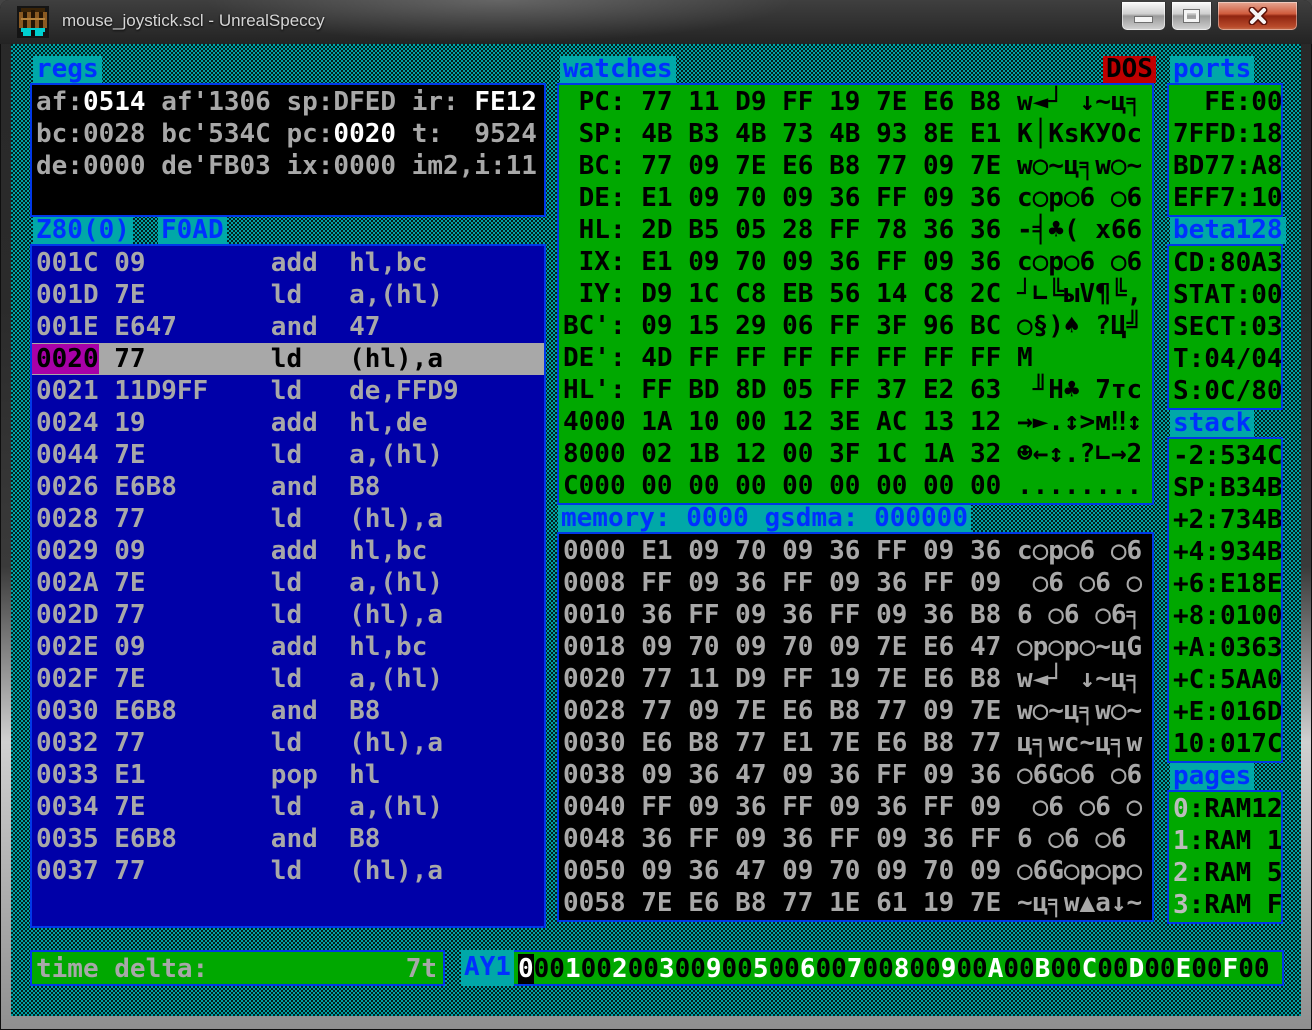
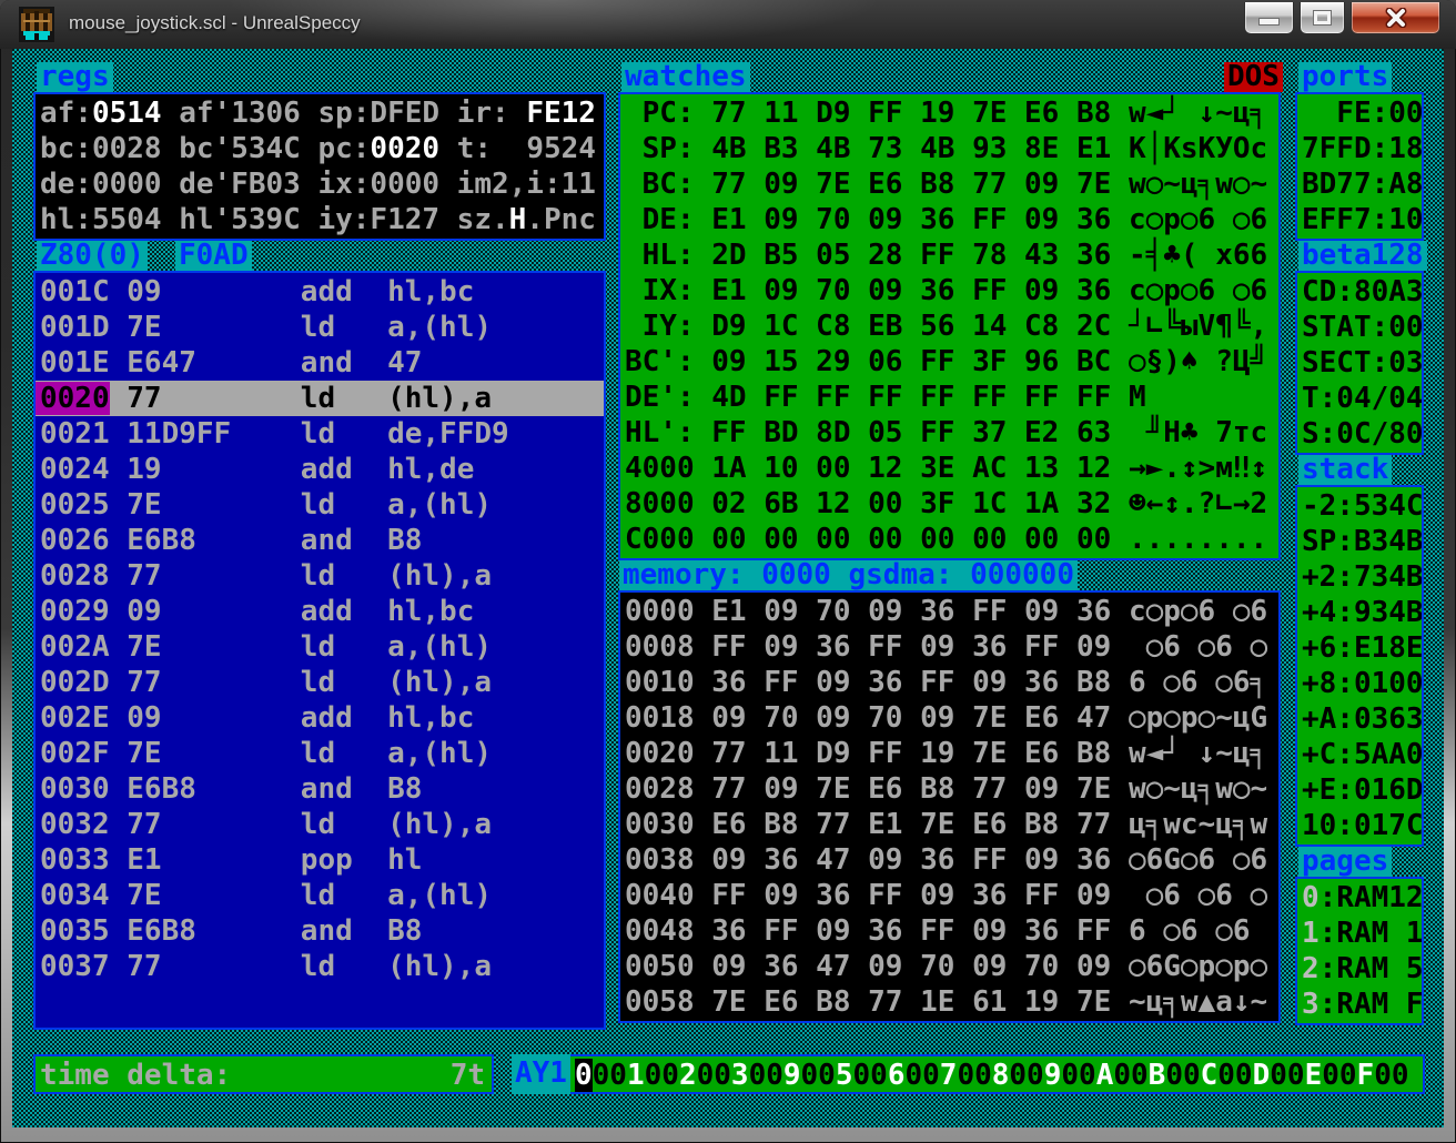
  mouse_joystick.scl - UnrealSpeccy
  regs
  af:0514 af'1306 sp:DFED ir: FE12
  bc:0028 bc'534C pc:0020 t: 9524
  de:0000 de'FB03 ix:0000 im2,i:11
+ hl:5504 hl'539C iy:F127 sz.H.Pnc
  Z80(0)
  F0AD
  001C 09 add hl,bc
  001D 7E ld a,(hl)
  001E E647 and 47
  0020 77 ld (hl),a
  0021 11D9FF ld de,FFD9
  0024 19 add hl,de
- 0044 7E ld a,(hl)
+ 0025 7E ld a,(hl)
  0026 E6B8 and B8
  0028 77 ld (hl),a
  0029 09 add hl,bc
  002A 7E ld a,(hl)
  002D 77 ld (hl),a
  002E 09 add hl,bc
  002F 7E ld a,(hl)
  0030 E6B8 and B8
  0032 77 ld (hl),a
  0033 E1 pop hl
  0034 7E ld a,(hl)
  0035 E6B8 and B8
  0037 77 ld (hl),a
  watches
  DOS
  PC: 77 11 D9 FF 19 7E E6 B8 w◄┘ ↓~ц╕
  SP: 4B B3 4B 73 4B 93 8E E1 K│KsКУОс
  BC: 77 09 7E E6 B8 77 09 7E w○~ц╕w○~
  DE: E1 09 70 09 36 FF 09 36 с○p○6 ○6
- HL: 2D B5 05 28 FF 78 36 36 -╡♣( x66
+ HL: 2D B5 05 28 FF 78 43 36 -╡♣( x66
  IX: E1 09 70 09 36 FF 09 36 с○p○6 ○6
  IY: D9 1C C8 EB 56 14 C8 2C ┘∟╚ыV¶╚,
  BC': 09 15 29 06 FF 3F 96 BC ○§)♠ ?Ц╝
  DE': 4D FF FF FF FF FF FF FF M
  HL': FF BD 8D 05 FF 37 E2 63 ╜Н♣ 7тс
  4000 1A 10 00 12 3E AC 13 12 →►.↕>м‼↕
- 8000 02 1B 12 00 3F 1C 1A 32 ☻←↕.?∟→2
+ 8000 02 6B 12 00 3F 1C 1A 32 ☻←↕.?∟→2
  C000 00 00 00 00 00 00 00 00 ........
  memory: 0000 gsdma: 000000
  0000 E1 09 70 09 36 FF 09 36 с○p○6 ○6
  0008 FF 09 36 FF 09 36 FF 09 ○6 ○6 ○
  0010 36 FF 09 36 FF 09 36 B8 6 ○6 ○6╕
  0018 09 70 09 70 09 7E E6 47 ○p○p○~цG
  0020 77 11 D9 FF 19 7E E6 B8 w◄┘ ↓~ц╕
  0028 77 09 7E E6 B8 77 09 7E w○~ц╕w○~
  0030 E6 B8 77 E1 7E E6 B8 77 ц╕wс~ц╕w
  0038 09 36 47 09 36 FF 09 36 ○6G○6 ○6
  0040 FF 09 36 FF 09 36 FF 09 ○6 ○6 ○
  0048 36 FF 09 36 FF 09 36 FF 6 ○6 ○6
  0050 09 36 47 09 70 09 70 09 ○6G○p○p○
  0058 7E E6 B8 77 1E 61 19 7E ~ц╕w▲a↓~
  ports
  FE:00
  7FFD:18
  BD77:A8
  EFF7:10
  beta128
  CD:80A3
  STAT:00
  SECT:03
  T:04/04
  S:0C/80
  stack
  -2:534C
  SP:B34B
  +2:734B
  +4:934B
  +6:E18E
  +8:0100
  +A:0363
  +C:5AA0
  +E:016D
  10:017C
  pages
  0:RAM12
  1:RAM 1
  2:RAM 5
  3:RAM F
  time delta:
  7t
  AY1
  000100200300900500600700800900A00B00C00D00E00F00
